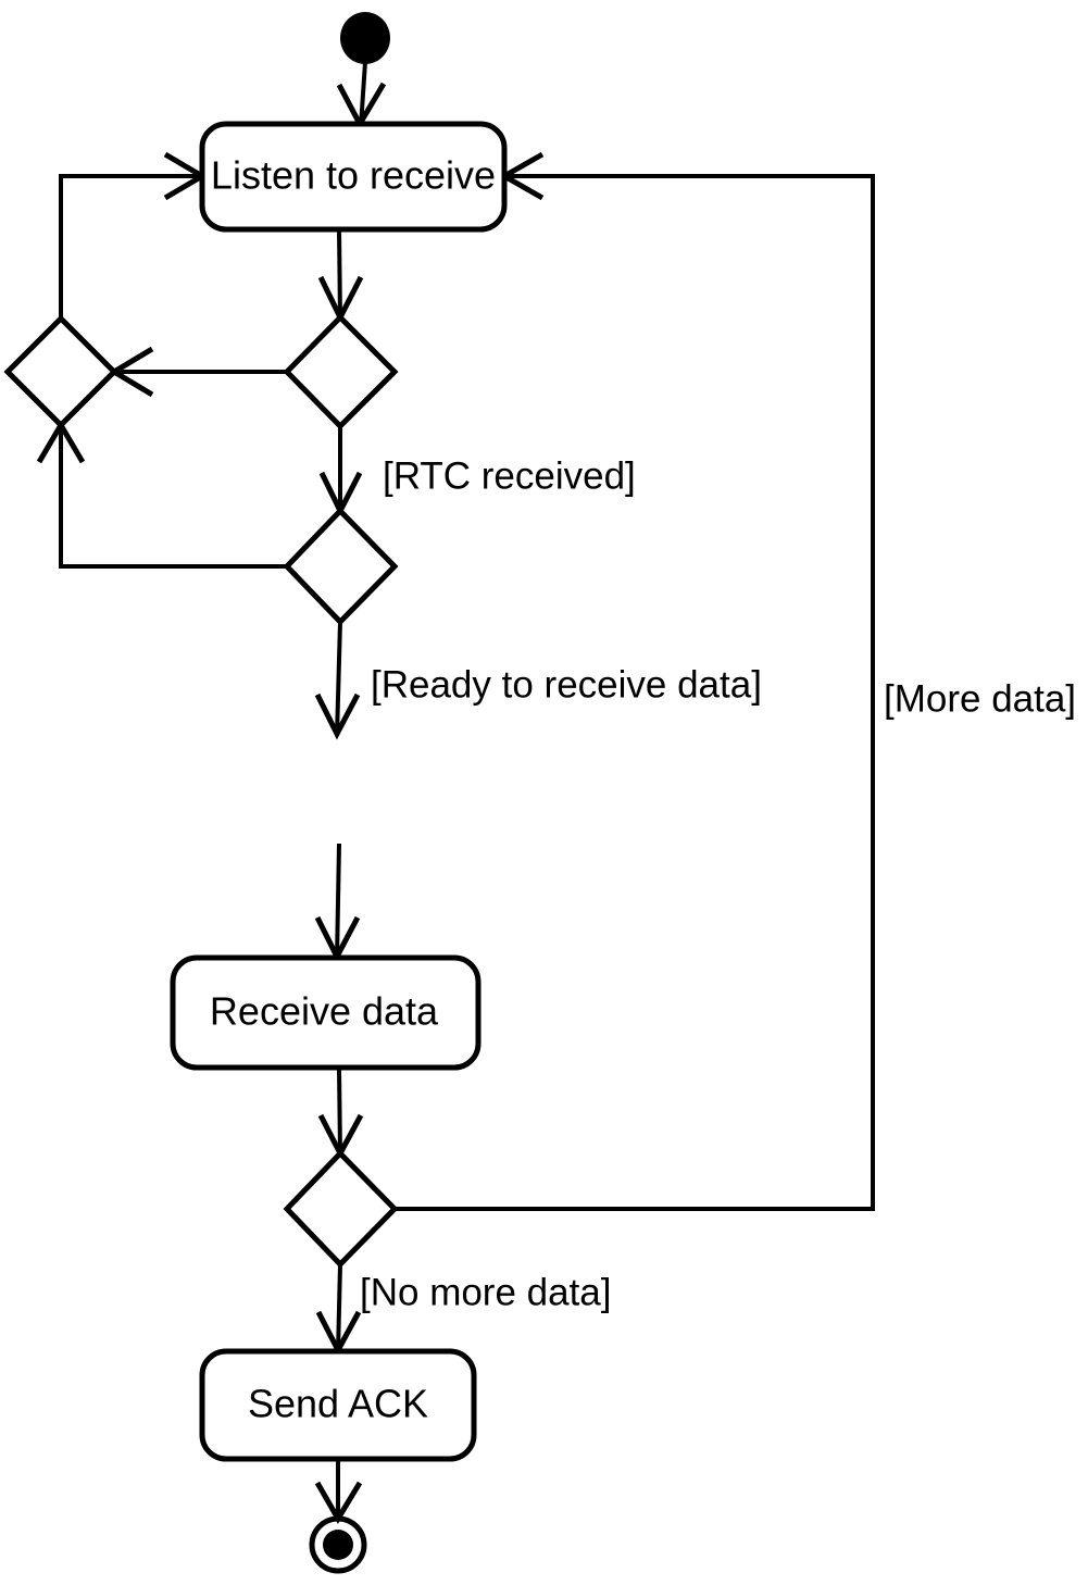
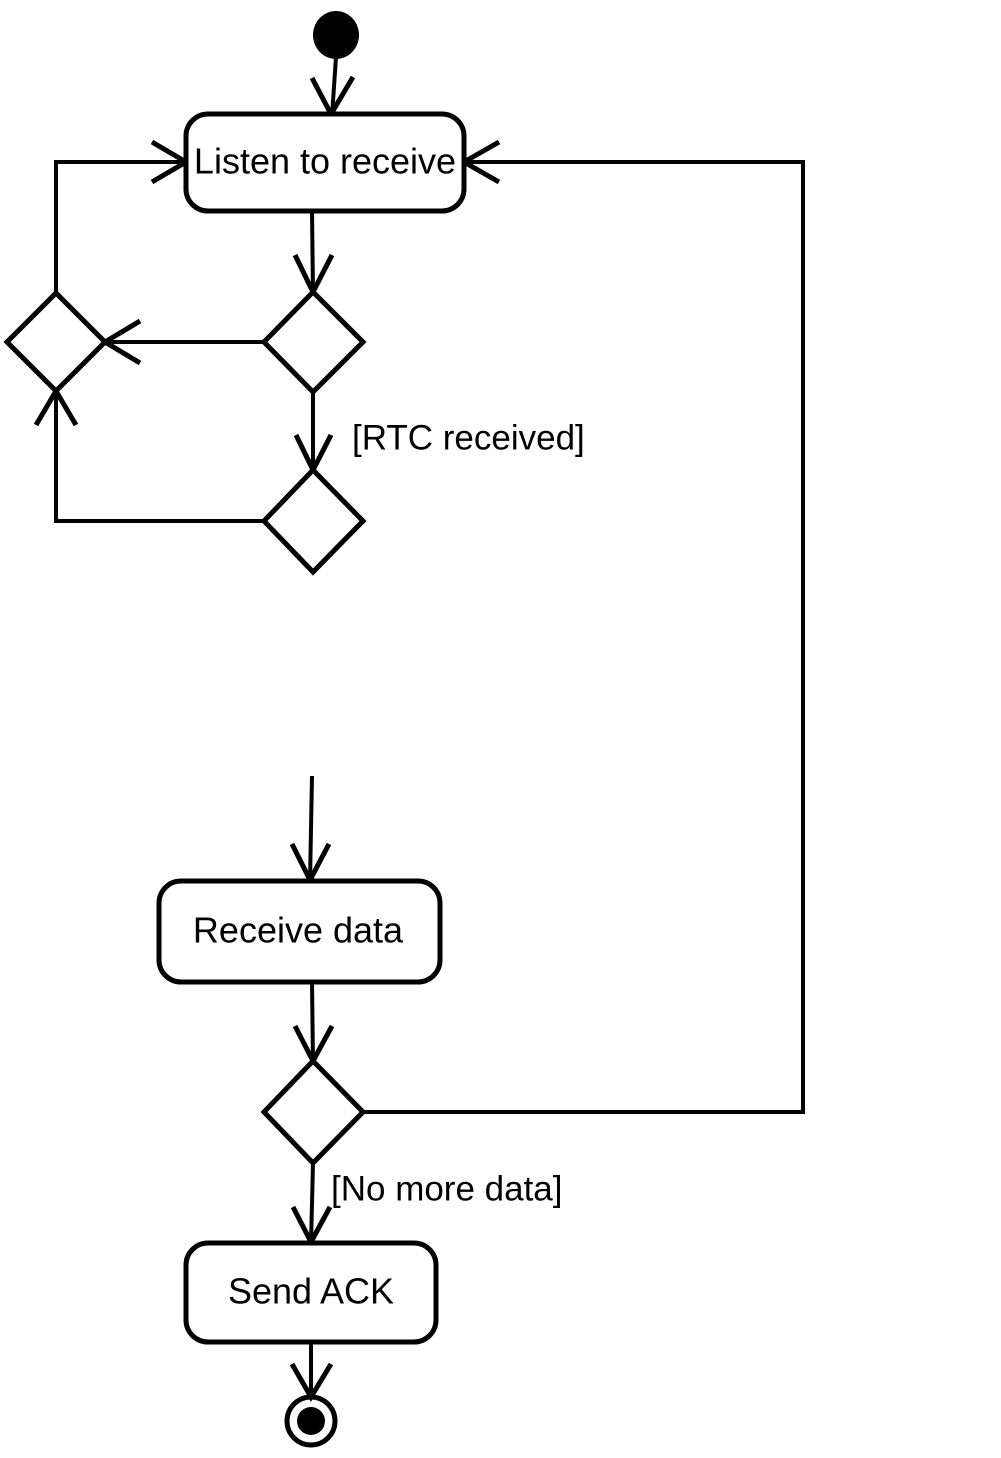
  [RTC received]
- [Ready to receive data]
- [More data]
  [No more data]
  Listen to receive
  Receive data
  Send ACK
